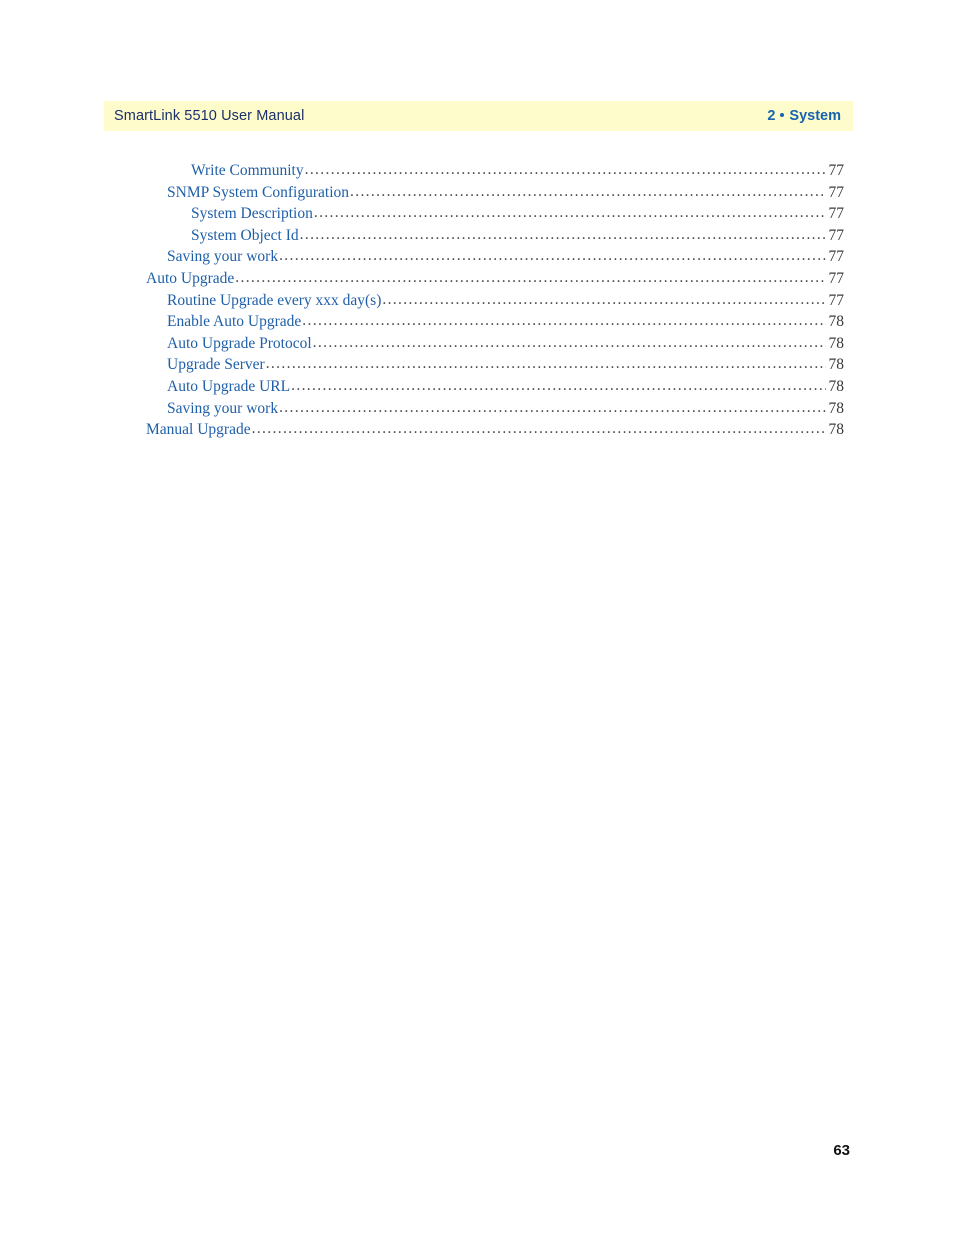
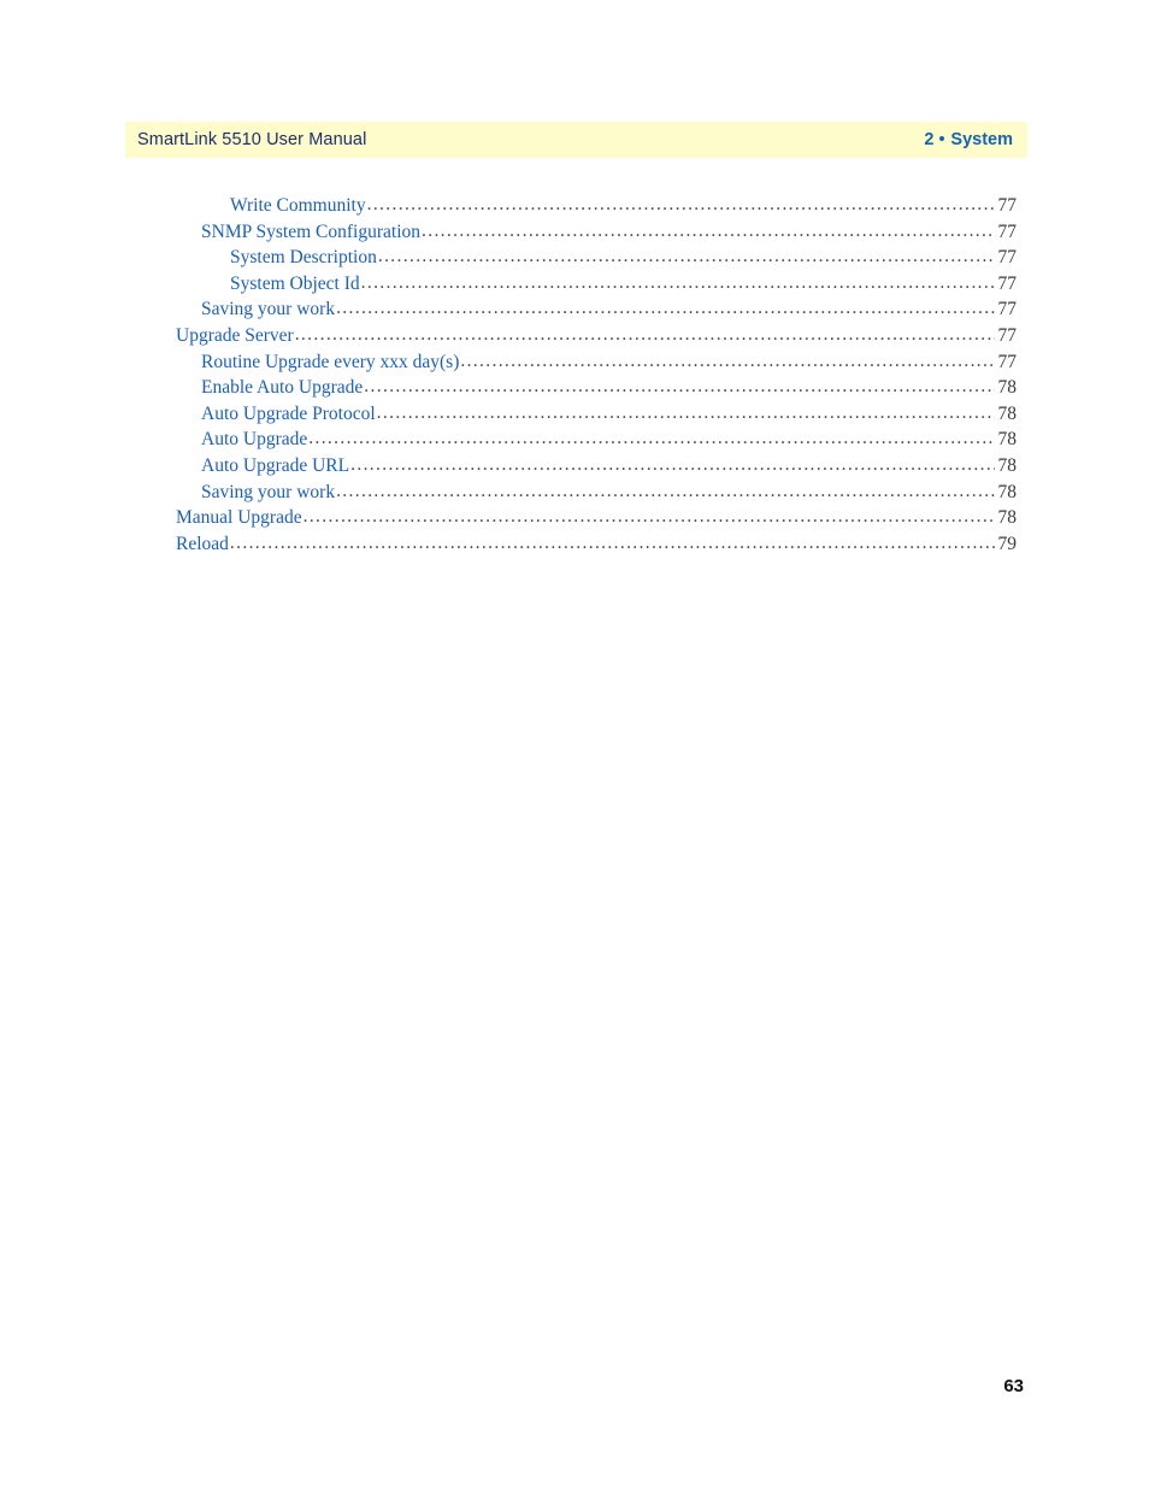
  SmartLink 5510 User Manual
  2
  System
  Write Community
  77
  SNMP System Configuration
  77
  System Description
  77
  System Object Id
  77
  Saving your work
  77
- Auto Upgrade
+ Upgrade Server
  77
  Routine Upgrade every xxx day(s)
  77
  Enable Auto Upgrade
  78
  Auto Upgrade Protocol
  78
- Upgrade Server
+ Auto Upgrade
  78
  Auto Upgrade URL
  78
  Saving your work
  78
  Manual Upgrade
  78
+ Reload
+ 79
  63
